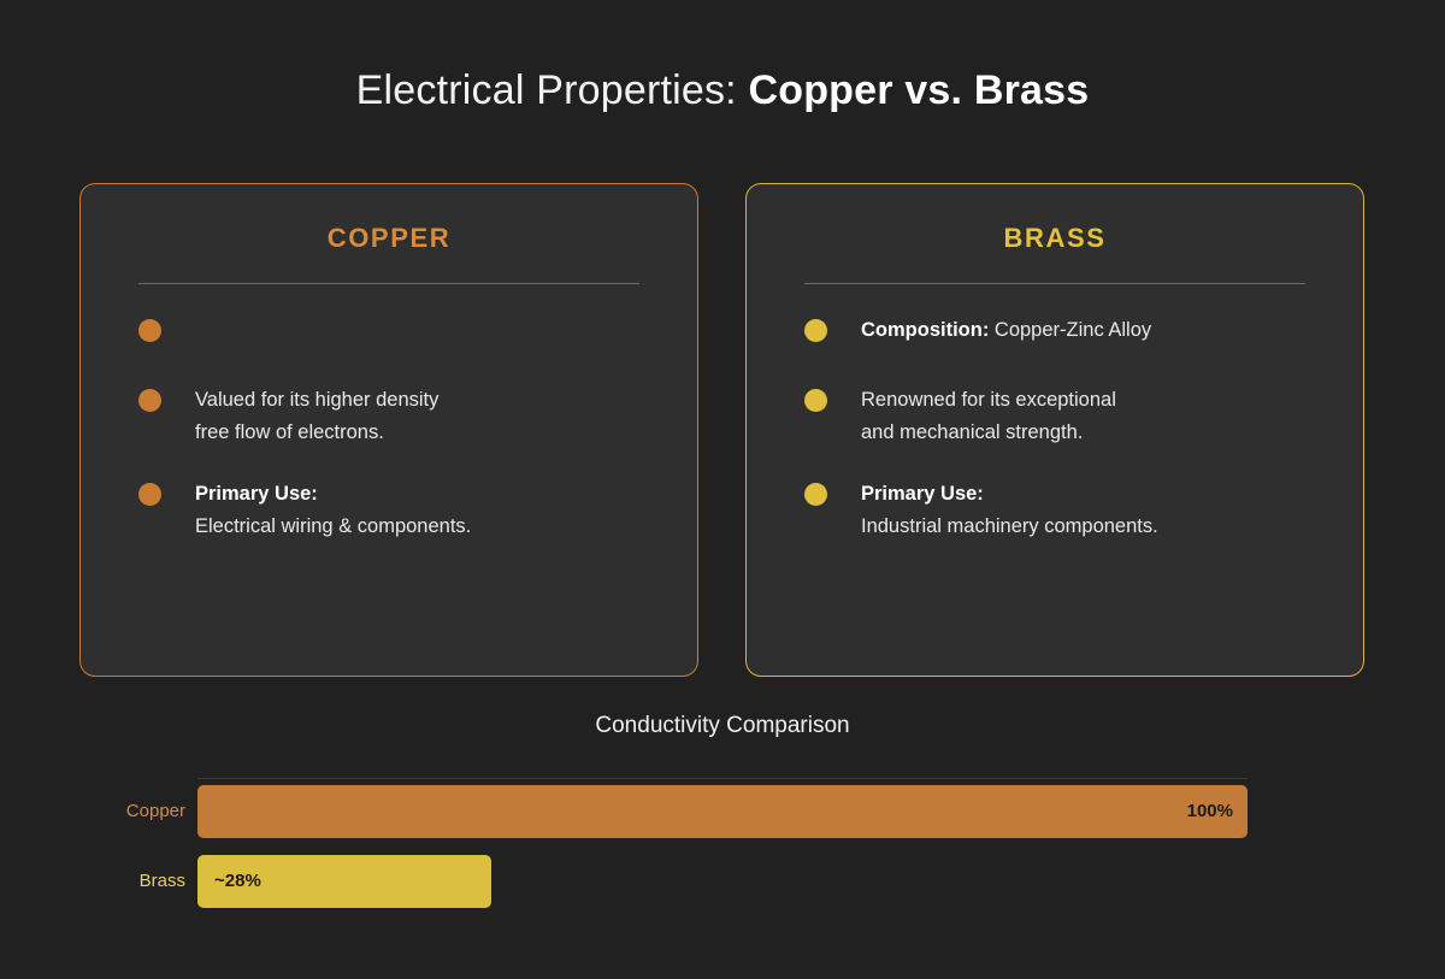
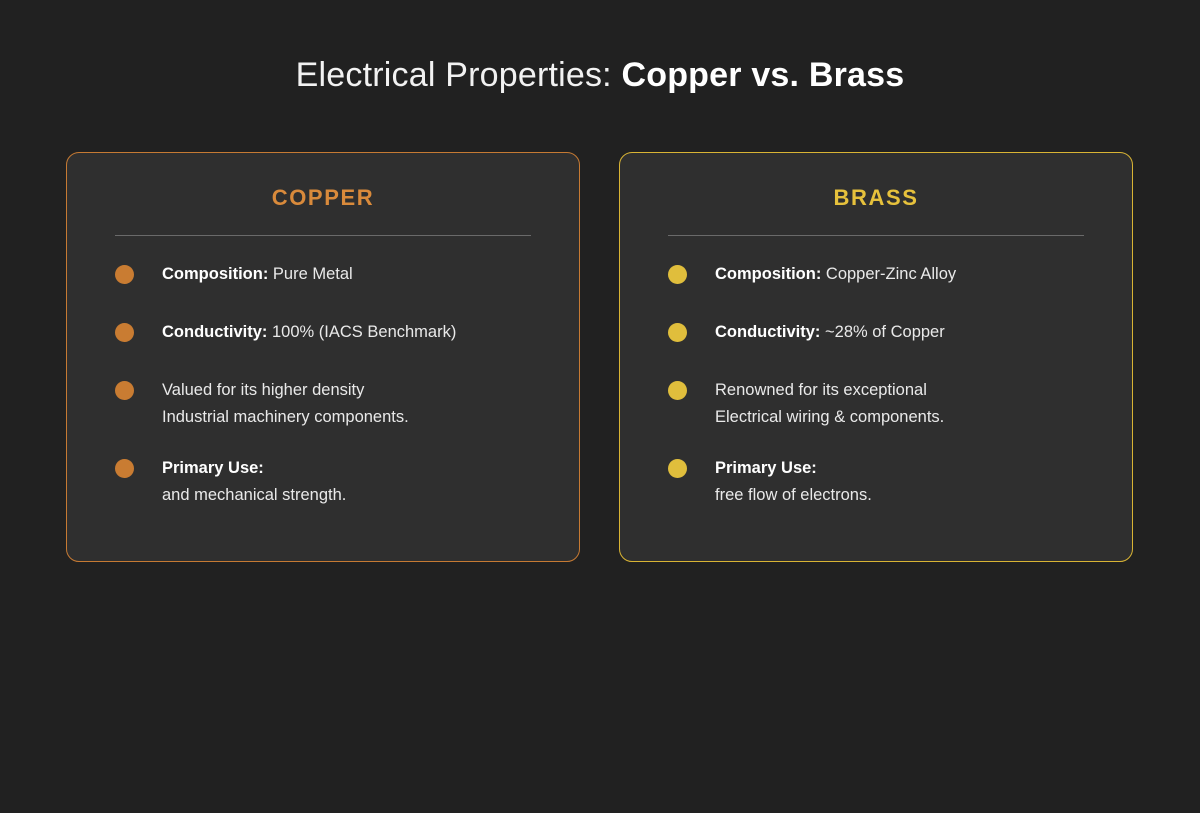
  Electrical Properties: Copper vs. Brass
  COPPER
+ Composition: Pure Metal
+ Conductivity: 100% (IACS Benchmark)
  Valued for its higher density
- free flow of electrons.
+ Industrial machinery components.
  Primary Use:
- Electrical wiring & components.
+ and mechanical strength.
  BRASS
  Composition: Copper-Zinc Alloy
+ Conductivity: ~28% of Copper
  Renowned for its exceptional
- and mechanical strength.
+ Electrical wiring & components.
  Primary Use:
- Industrial machinery components.
+ free flow of electrons.
- Conductivity Comparison
- Copper
- 100%
- Brass
- ~28%
